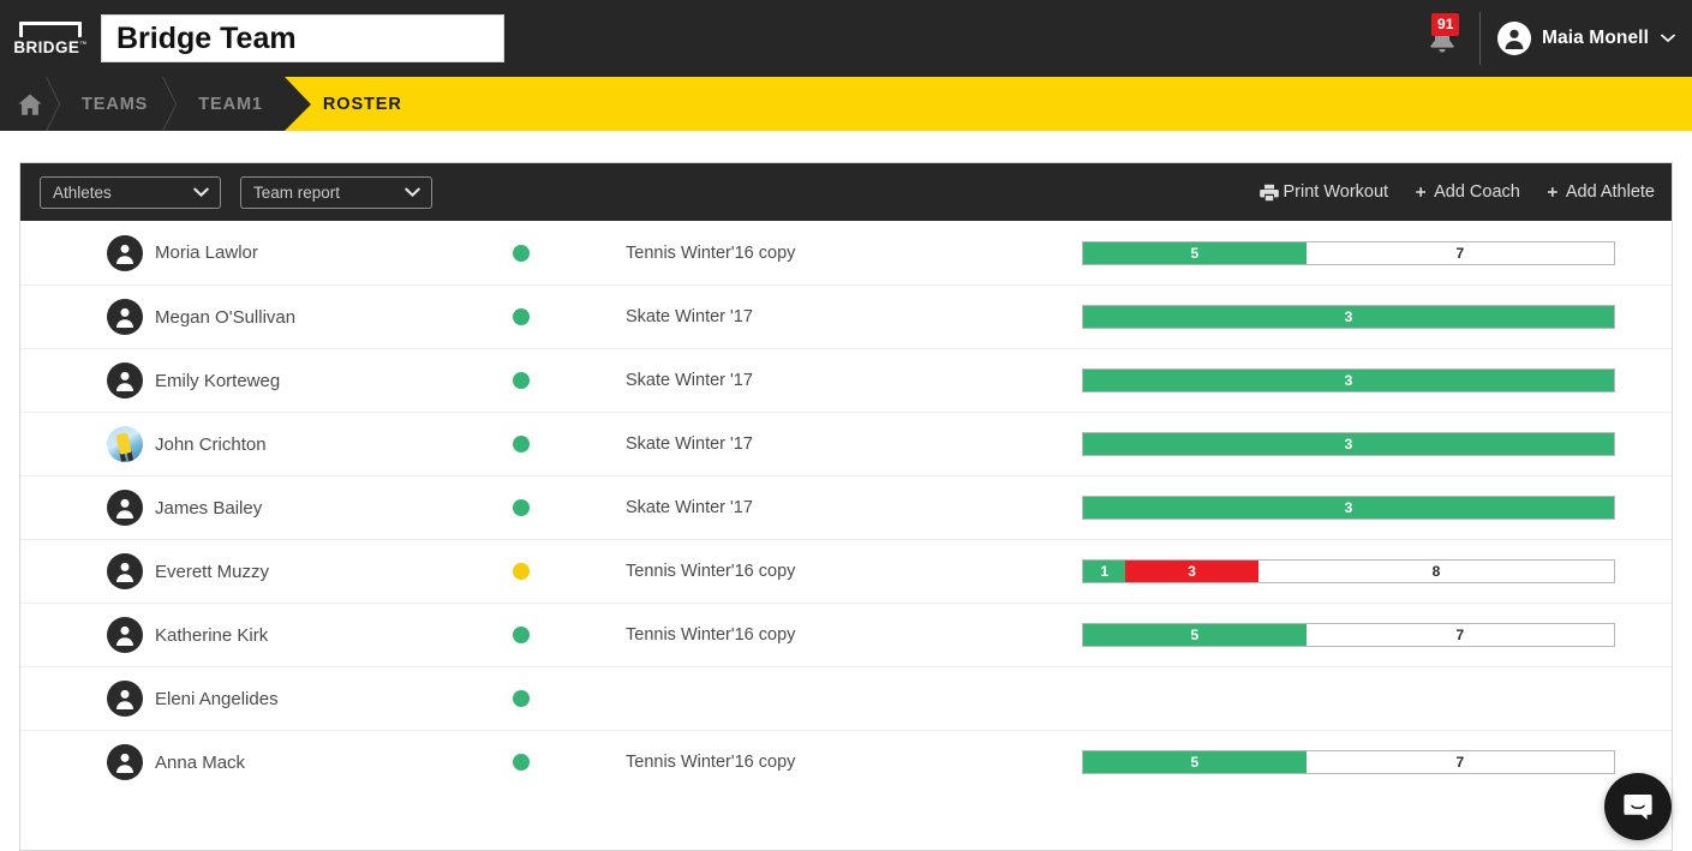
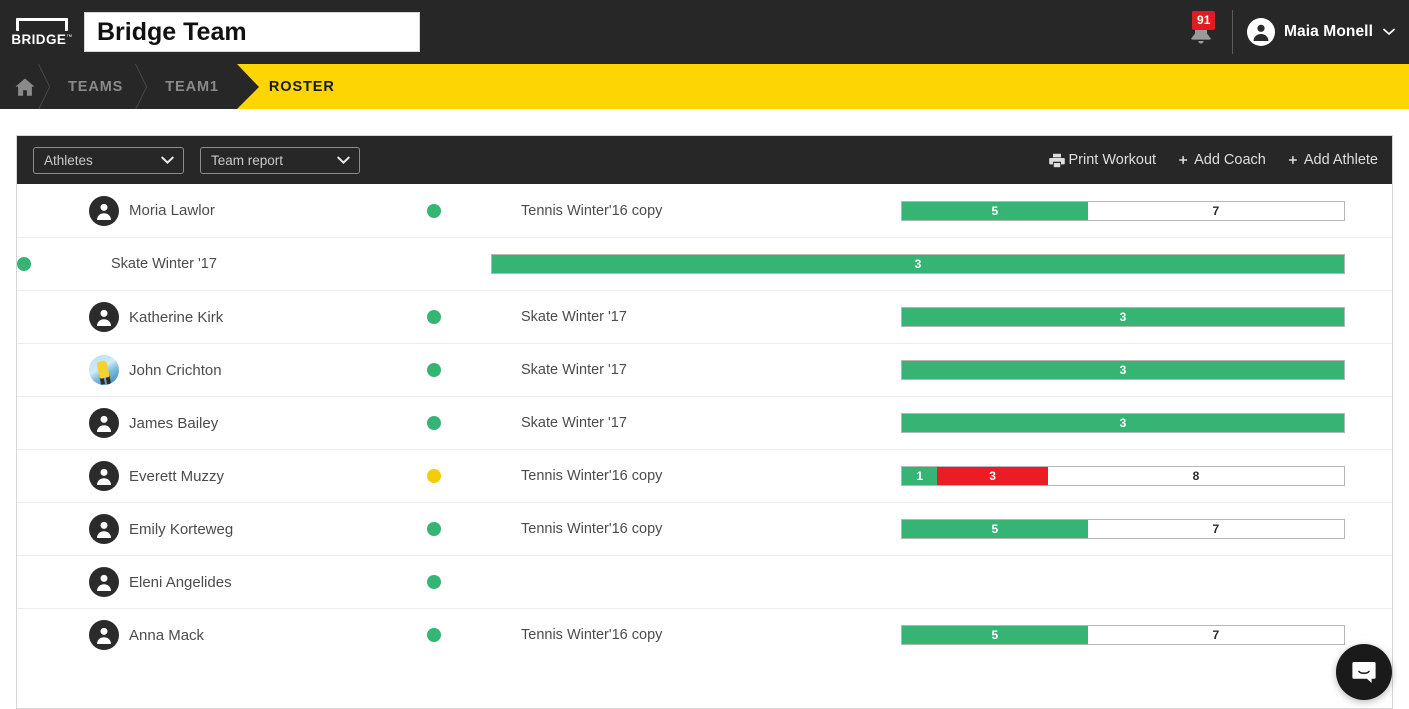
  BRIDGE
  Bridge Team
  91
  Maia Monell
  TEAMS
  TEAM1
  ROSTER
  Athletes
  Team report
  Print Workout
  ＋
  Add Coach
  ＋
  Add Athlete
  Moria Lawlor
  Tennis Winter'16 copy
  5
  7
- Megan O'Sullivan
  Skate Winter '17
  3
- Emily Korteweg
+ Katherine Kirk
  Skate Winter '17
  3
  John Crichton
  Skate Winter '17
  3
  James Bailey
  Skate Winter '17
  3
  Everett Muzzy
  Tennis Winter'16 copy
  1
  3
  8
- Katherine Kirk
+ Emily Korteweg
  Tennis Winter'16 copy
  5
  7
  Eleni Angelides
  Anna Mack
  Tennis Winter'16 copy
  5
  7
